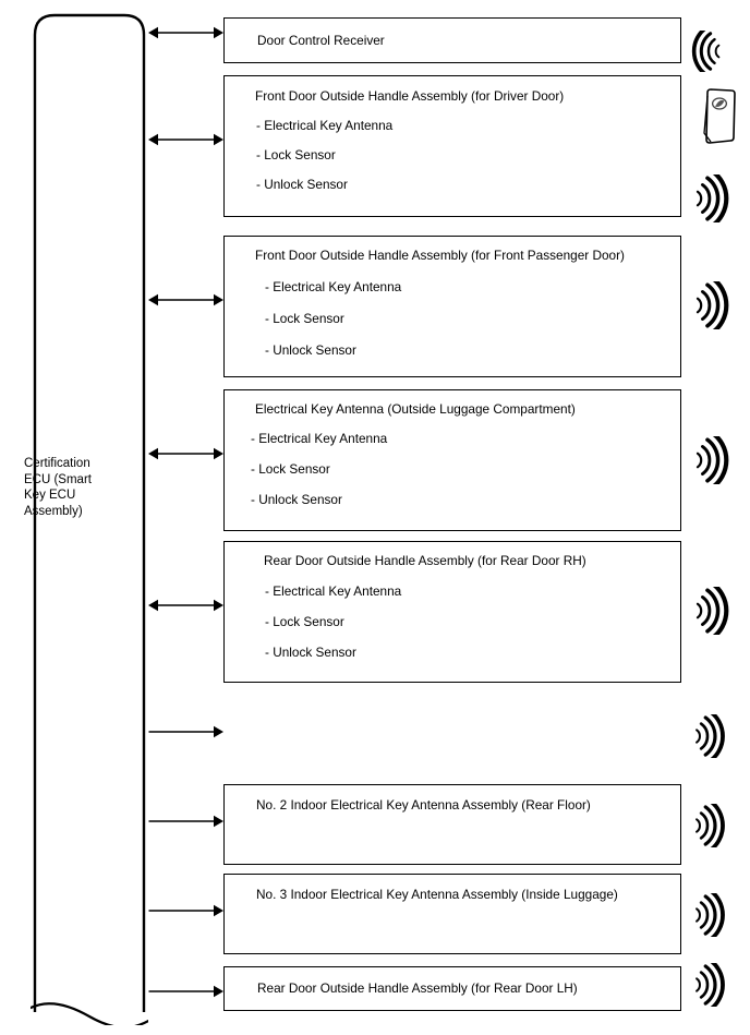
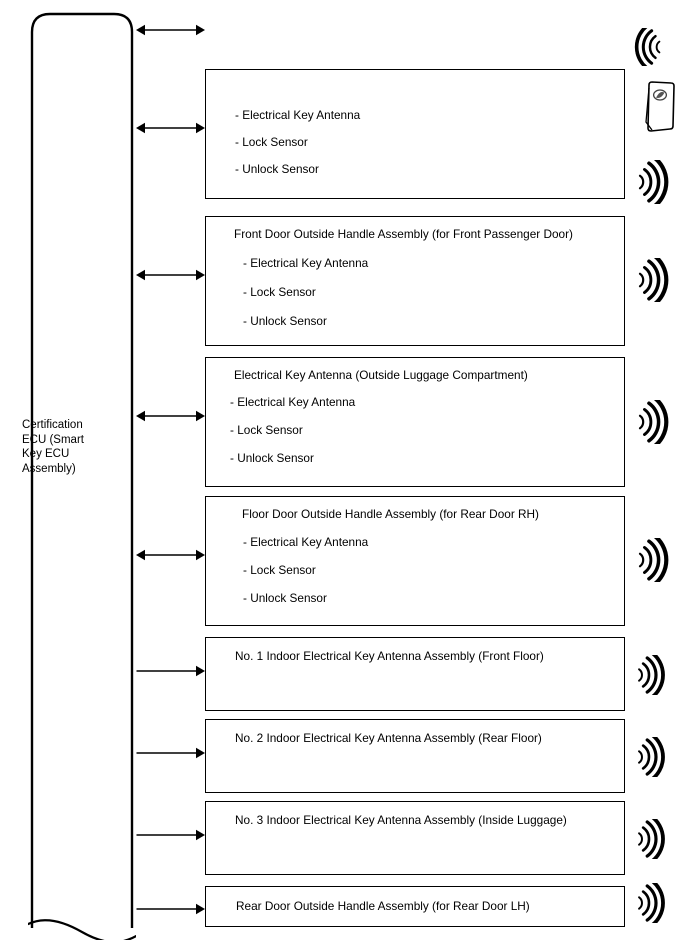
  Certification
  ECU (Smart
  Key ECU
  Assembly)
- Door Control Receiver
- Front Door Outside Handle Assembly (for Driver Door)
  - Electrical Key Antenna
  - Lock Sensor
  - Unlock Sensor
  Front Door Outside Handle Assembly (for Front Passenger Door)
  - Electrical Key Antenna
  - Lock Sensor
  - Unlock Sensor
  Electrical Key Antenna (Outside Luggage Compartment)
  - Electrical Key Antenna
  - Lock Sensor
  - Unlock Sensor
- Rear Door Outside Handle Assembly (for Rear Door RH)
+ Floor Door Outside Handle Assembly (for Rear Door RH)
  - Electrical Key Antenna
  - Lock Sensor
  - Unlock Sensor
+ No. 1 Indoor Electrical Key Antenna Assembly (Front Floor)
  No. 2 Indoor Electrical Key Antenna Assembly (Rear Floor)
  No. 3 Indoor Electrical Key Antenna Assembly (Inside Luggage)
  Rear Door Outside Handle Assembly (for Rear Door LH)
